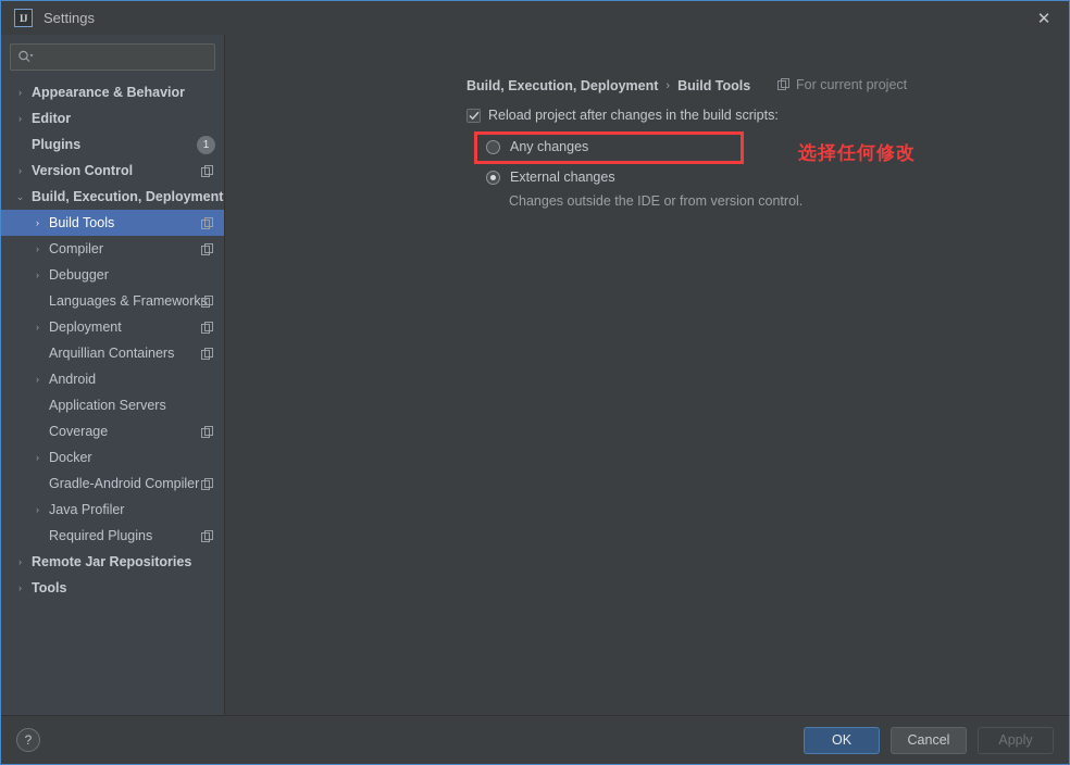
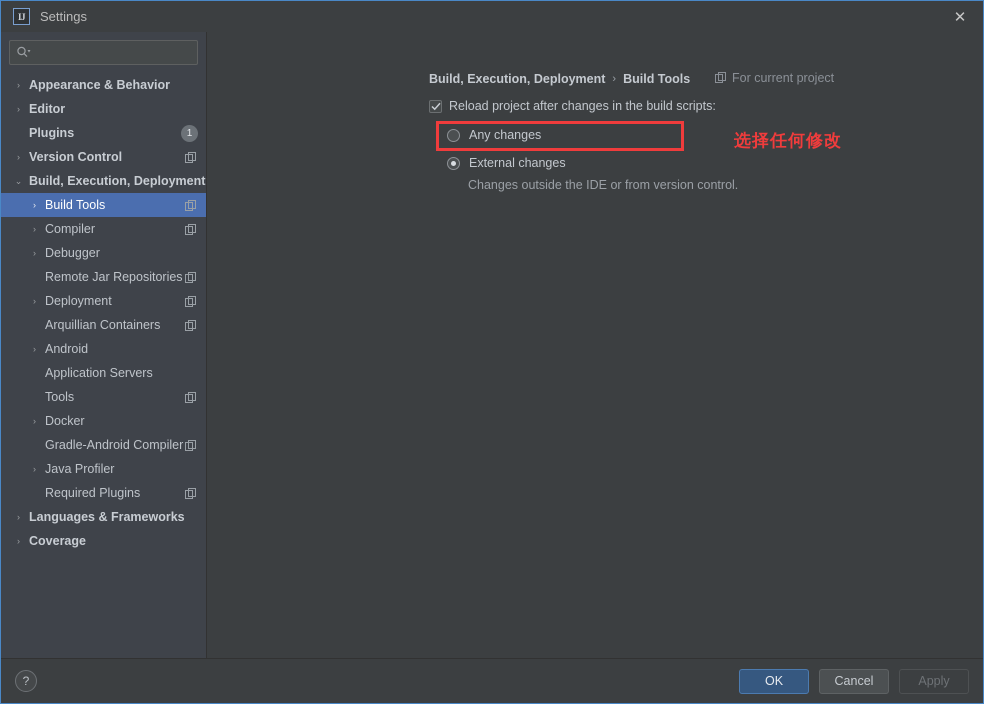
  IJ
  Settings
  ✕
  ›
  Appearance & Behavior
  ›
  Editor
  Plugins
  1
  ›
  Version Control
  ⌄
  Build, Execution, Deployment
  ›
  Build Tools
  ›
  Compiler
  ›
  Debugger
- Languages & Frameworks
+ Remote Jar Repositories
  ›
  Deployment
  Arquillian Containers
  ›
  Android
  Application Servers
- Coverage
+ Tools
  ›
  Docker
  Gradle-Android Compiler
  ›
  Java Profiler
  Required Plugins
  ›
- Remote Jar Repositories
+ Languages & Frameworks
  ›
- Tools
+ Coverage
  Build, Execution, Deployment
  ›
  Build Tools
  For current project
  Reload project after changes in the build scripts:
  Any changes
  External changes
  Changes outside the IDE or from version control.
  选择任何修改
  ?
  OK
  Cancel
  Apply
